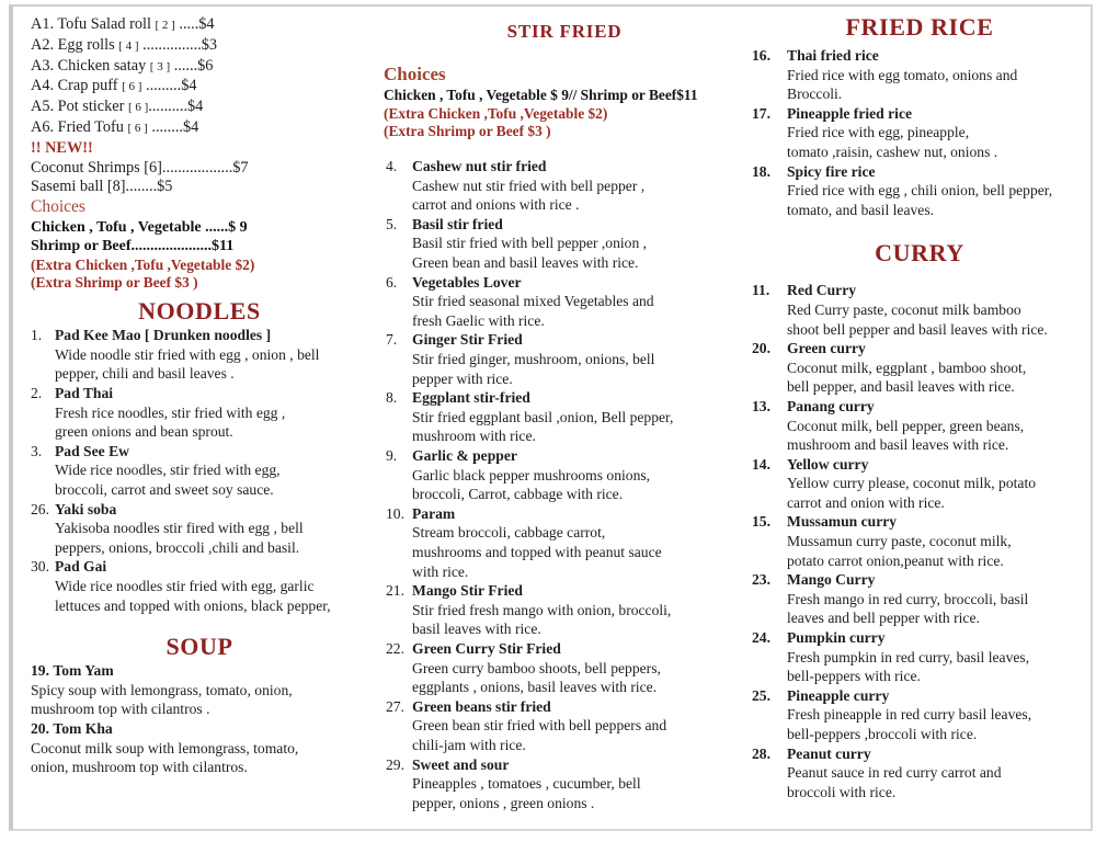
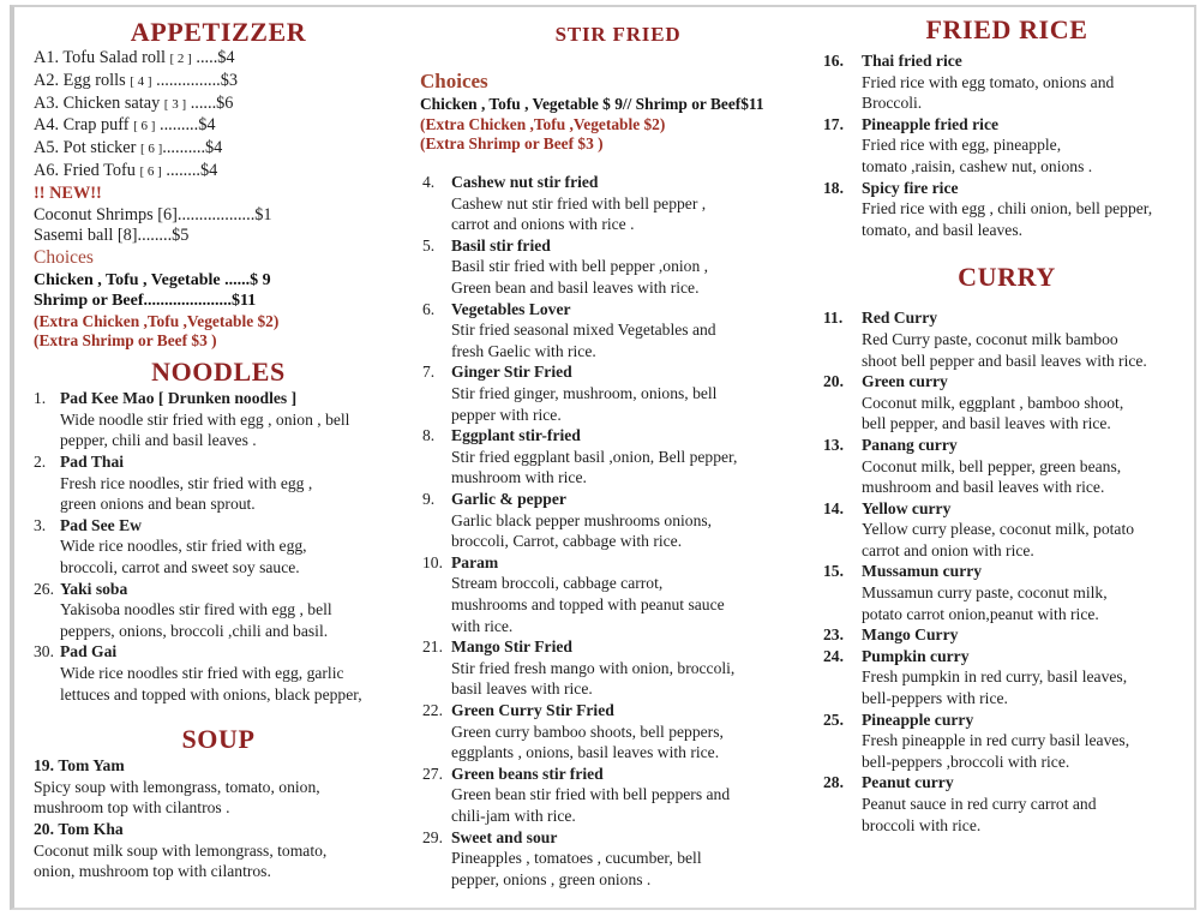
+ APPETIZZER
  A1. Tofu Salad roll [ 2 ] .....$4
  A2. Egg rolls [ 4 ] ...............$3
  A3. Chicken satay [ 3 ] ......$6
  A4. Crap puff [ 6 ] .........$4
  A5. Pot sticker [ 6 ]..........$4
  A6. Fried Tofu [ 6 ] ........$4
  !! NEW!!
- Coconut Shrimps [6]..................$7
+ Coconut Shrimps [6]..................$1
  Sasemi ball [8]........$5
  Choices
  Chicken , Tofu , Vegetable ......$ 9
  Shrimp or Beef.....................$11
  (Extra Chicken ,Tofu ,Vegetable $2)
  (Extra Shrimp or Beef $3 )
  NOODLES
  1.
  Pad Kee Mao [ Drunken noodles ]
  Wide noodle stir fried with egg , onion , bell
  pepper, chili and basil leaves .
  2.
  Pad Thai
  Fresh rice noodles, stir fried with egg ,
  green onions and bean sprout.
  3.
  Pad See Ew
  Wide rice noodles, stir fried with egg,
  broccoli, carrot and sweet soy sauce.
  26.
  Yaki soba
  Yakisoba noodles stir fired with egg , bell
  peppers, onions, broccoli ,chili and basil.
  30.
  Pad Gai
  Wide rice noodles stir fried with egg, garlic
  lettuces and topped with onions, black pepper,
  SOUP
  19. Tom Yam
  Spicy soup with lemongrass, tomato, onion,
  mushroom top with cilantros .
  20. Tom Kha
  Coconut milk soup with lemongrass, tomato,
  onion, mushroom top with cilantros.
  STIR FRIED
  Choices
  Chicken , Tofu , Vegetable $ 9// Shrimp or Beef$11
  (Extra Chicken ,Tofu ,Vegetable $2)
  (Extra Shrimp or Beef $3 )
  4.
  Cashew nut stir fried
  Cashew nut stir fried with bell pepper ,
  carrot and onions with rice .
  5.
  Basil stir fried
  Basil stir fried with bell pepper ,onion ,
  Green bean and basil leaves with rice.
  6.
  Vegetables Lover
  Stir fried seasonal mixed Vegetables and
  fresh Gaelic with rice.
  7.
  Ginger Stir Fried
  Stir fried ginger, mushroom, onions, bell
  pepper with rice.
  8.
  Eggplant stir-fried
  Stir fried eggplant basil ,onion, Bell pepper,
  mushroom with rice.
  9.
  Garlic & pepper
  Garlic black pepper mushrooms onions,
  broccoli, Carrot, cabbage with rice.
  10.
  Param
  Stream broccoli, cabbage carrot,
  mushrooms and topped with peanut sauce
  with rice.
  21.
  Mango Stir Fried
  Stir fried fresh mango with onion, broccoli,
  basil leaves with rice.
  22.
  Green Curry Stir Fried
  Green curry bamboo shoots, bell peppers,
  eggplants , onions, basil leaves with rice.
  27.
  Green beans stir fried
  Green bean stir fried with bell peppers and
  chili-jam with rice.
  29.
  Sweet and sour
  Pineapples , tomatoes , cucumber, bell
  pepper, onions , green onions .
  FRIED RICE
  16.
  Thai fried rice
  Fried rice with egg tomato, onions and
  Broccoli.
  17.
  Pineapple fried rice
  Fried rice with egg, pineapple,
  tomato ,raisin, cashew nut, onions .
  18.
  Spicy fire rice
  Fried rice with egg , chili onion, bell pepper,
  tomato, and basil leaves.
  CURRY
  11.
  Red Curry
  Red Curry paste, coconut milk bamboo
  shoot bell pepper and basil leaves with rice.
  20.
  Green curry
  Coconut milk, eggplant , bamboo shoot,
  bell pepper, and basil leaves with rice.
  13.
  Panang curry
  Coconut milk, bell pepper, green beans,
  mushroom and basil leaves with rice.
  14.
  Yellow curry
  Yellow curry please, coconut milk, potato
  carrot and onion with rice.
  15.
  Mussamun curry
  Mussamun curry paste, coconut milk,
  potato carrot onion,peanut with rice.
  23.
  Mango Curry
- Fresh mango in red curry, broccoli, basil
- leaves and bell pepper with rice.
  24.
  Pumpkin curry
  Fresh pumpkin in red curry, basil leaves,
  bell-peppers with rice.
  25.
  Pineapple curry
  Fresh pineapple in red curry basil leaves,
  bell-peppers ,broccoli with rice.
  28.
  Peanut curry
  Peanut sauce in red curry carrot and
  broccoli with rice.
